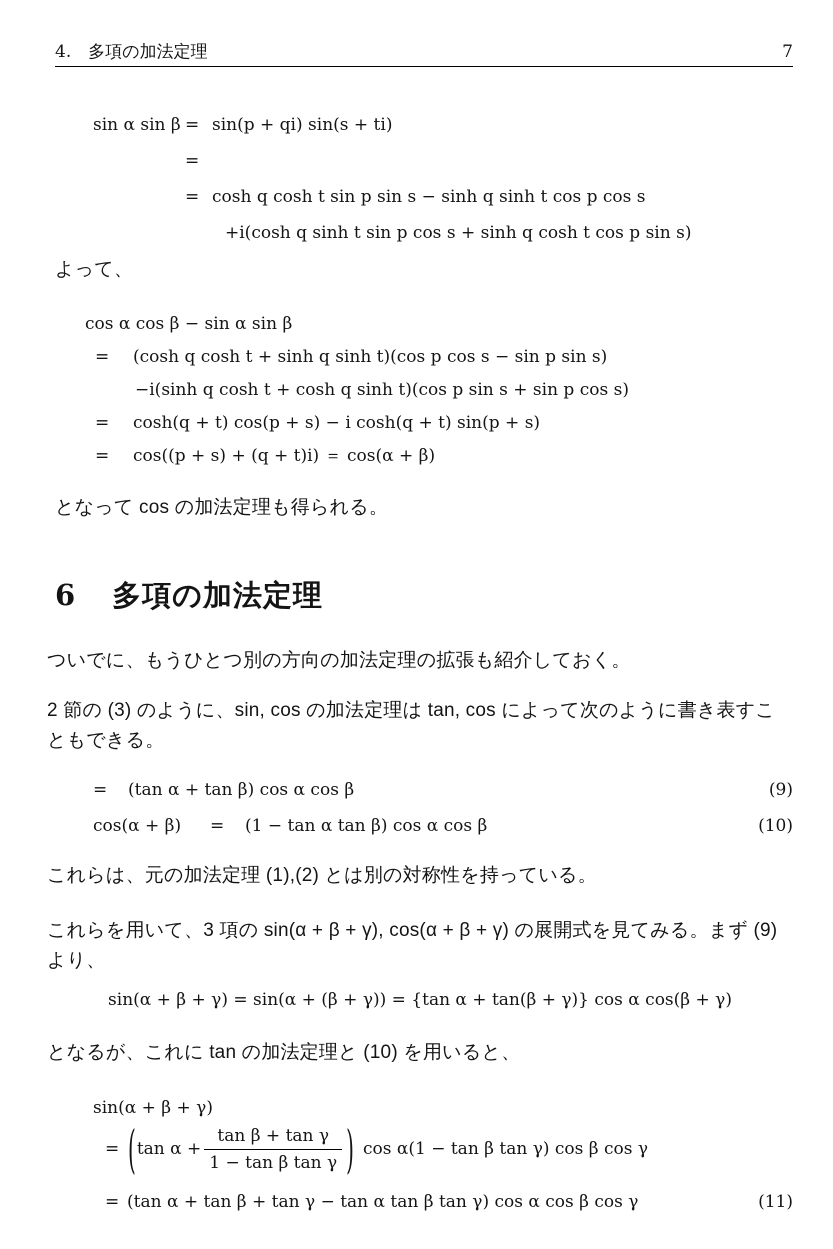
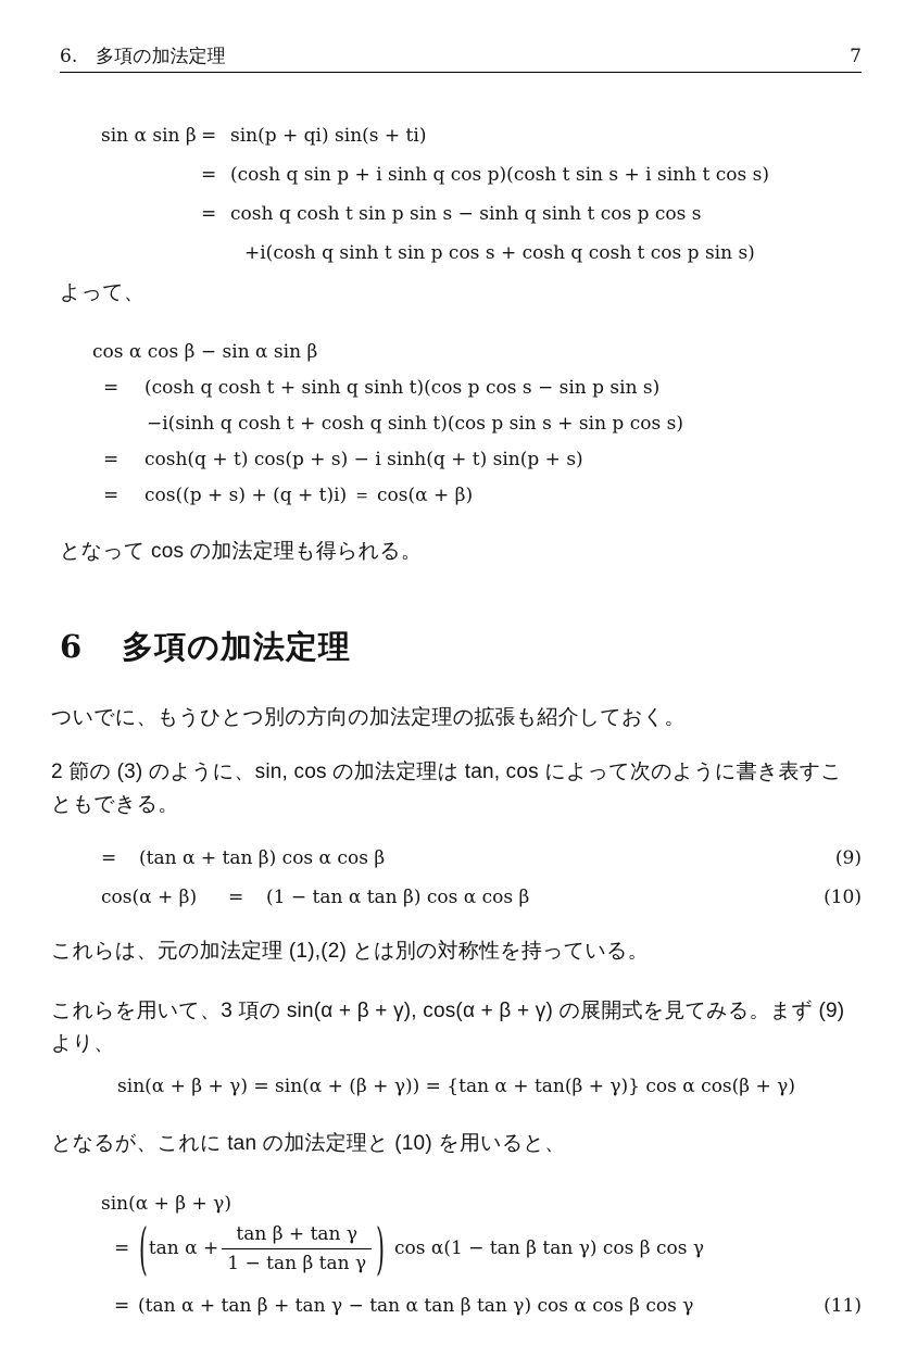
- 4. 多項の加法定理
+ 6. 多項の加法定理
  7
  sin α sin β
  =
  sin(p + qi) sin(s + ti)
  =
+ (cosh q sin p + i sinh q cos p)(cosh t sin s + i sinh t cos s)
  =
  cosh q cosh t sin p sin s − sinh q sinh t cos p cos s
- +i(cosh q sinh t sin p cos s + sinh q cosh t cos p sin s)
+ +i(cosh q sinh t sin p cos s + cosh q cosh t cos p sin s)
  よって、
  cos α cos β − sin α sin β
  =
  (cosh q cosh t + sinh q sinh t)(cos p cos s − sin p sin s)
  −i(sinh q cosh t + cosh q sinh t)(cos p sin s + sin p cos s)
  =
- cosh(q + t) cos(p + s) − i cosh(q + t) sin(p + s)
+ cosh(q + t) cos(p + s) − i sinh(q + t) sin(p + s)
  =
  cos((p + s) + (q + t)i) ＝ cos(α + β)
  となって cos の加法定理も得られる。
  6 多項の加法定理
  ついでに、もうひとつ別の方向の加法定理の拡張も紹介しておく。
  2 節の (3) のように、sin, cos の加法定理は tan, cos によって次のように書き表すこともできる。
  =
  (tan α + tan β) cos α cos β
  (9)
  cos(α + β)
  =
  (1 − tan α tan β) cos α cos β
  (10)
  これらは、元の加法定理 (1),(2) とは別の対称性を持っている。
  これらを用いて、3 項の sin(α + β + γ), cos(α + β + γ) の展開式を見てみる。まず (9) より、
  sin(α + β + γ) = sin(α + (β + γ)) = {tan α + tan(β + γ)} cos α cos(β + γ)
  となるが、これに tan の加法定理と (10) を用いると、
  sin(α + β + γ)
  =
  (
  tan α +
  tan β + tan γ
  1 − tan β tan γ
  )
  cos α(1 − tan β tan γ) cos β cos γ
  =
  (tan α + tan β + tan γ − tan α tan β tan γ) cos α cos β cos γ
  (11)
